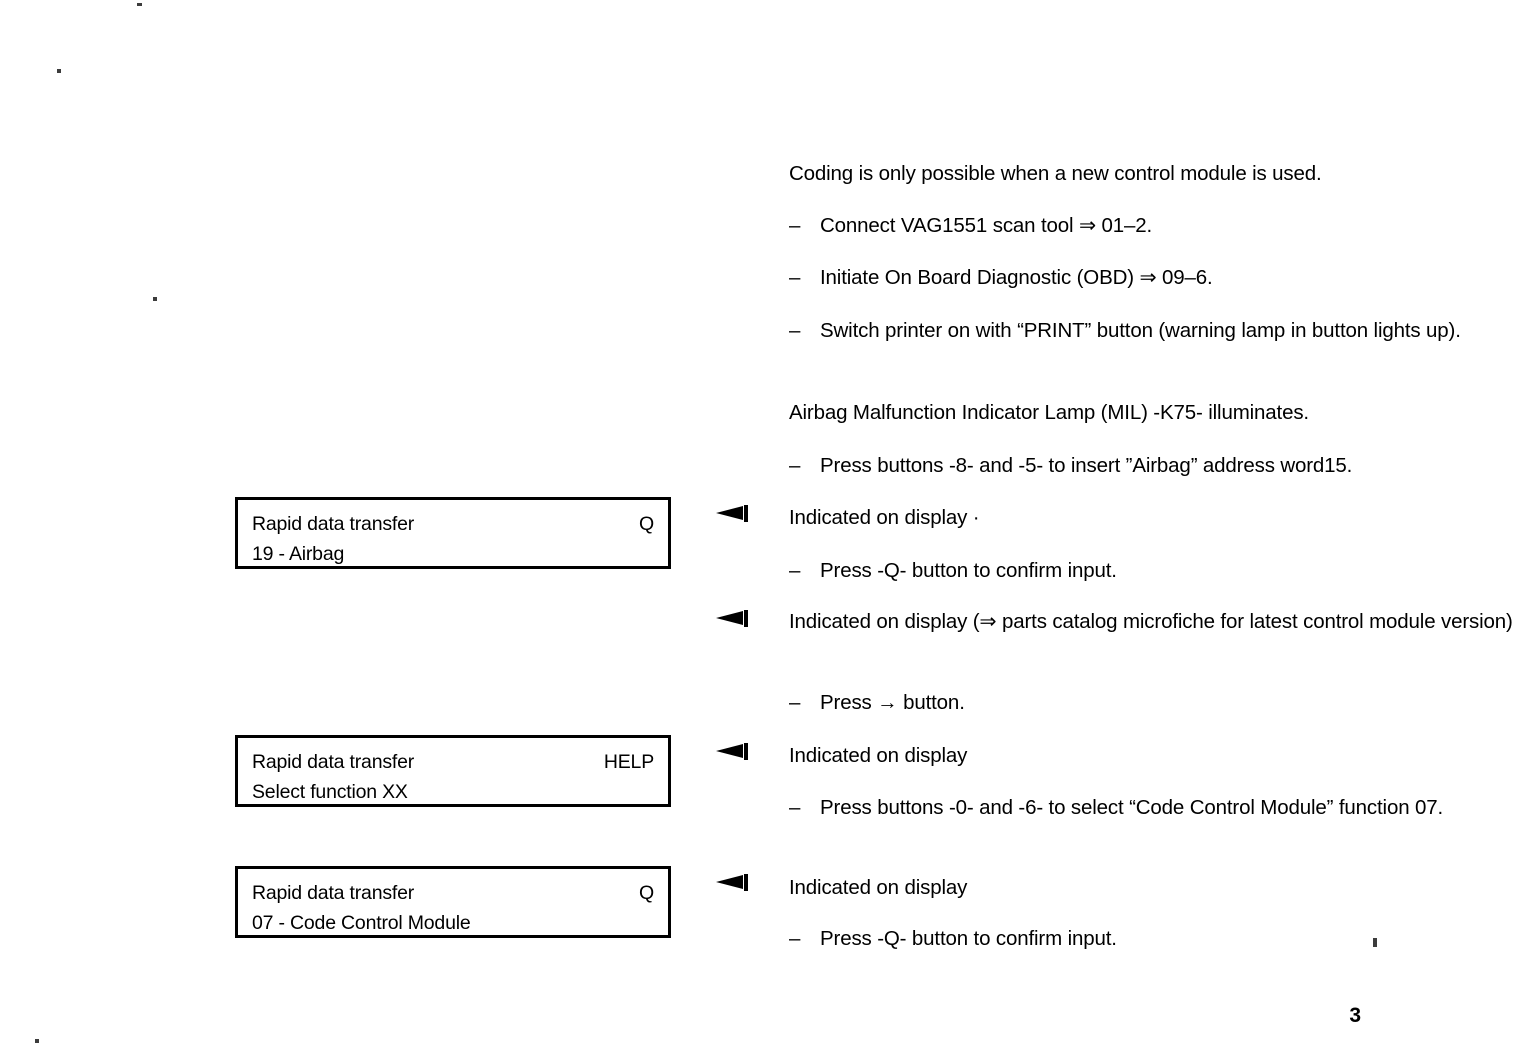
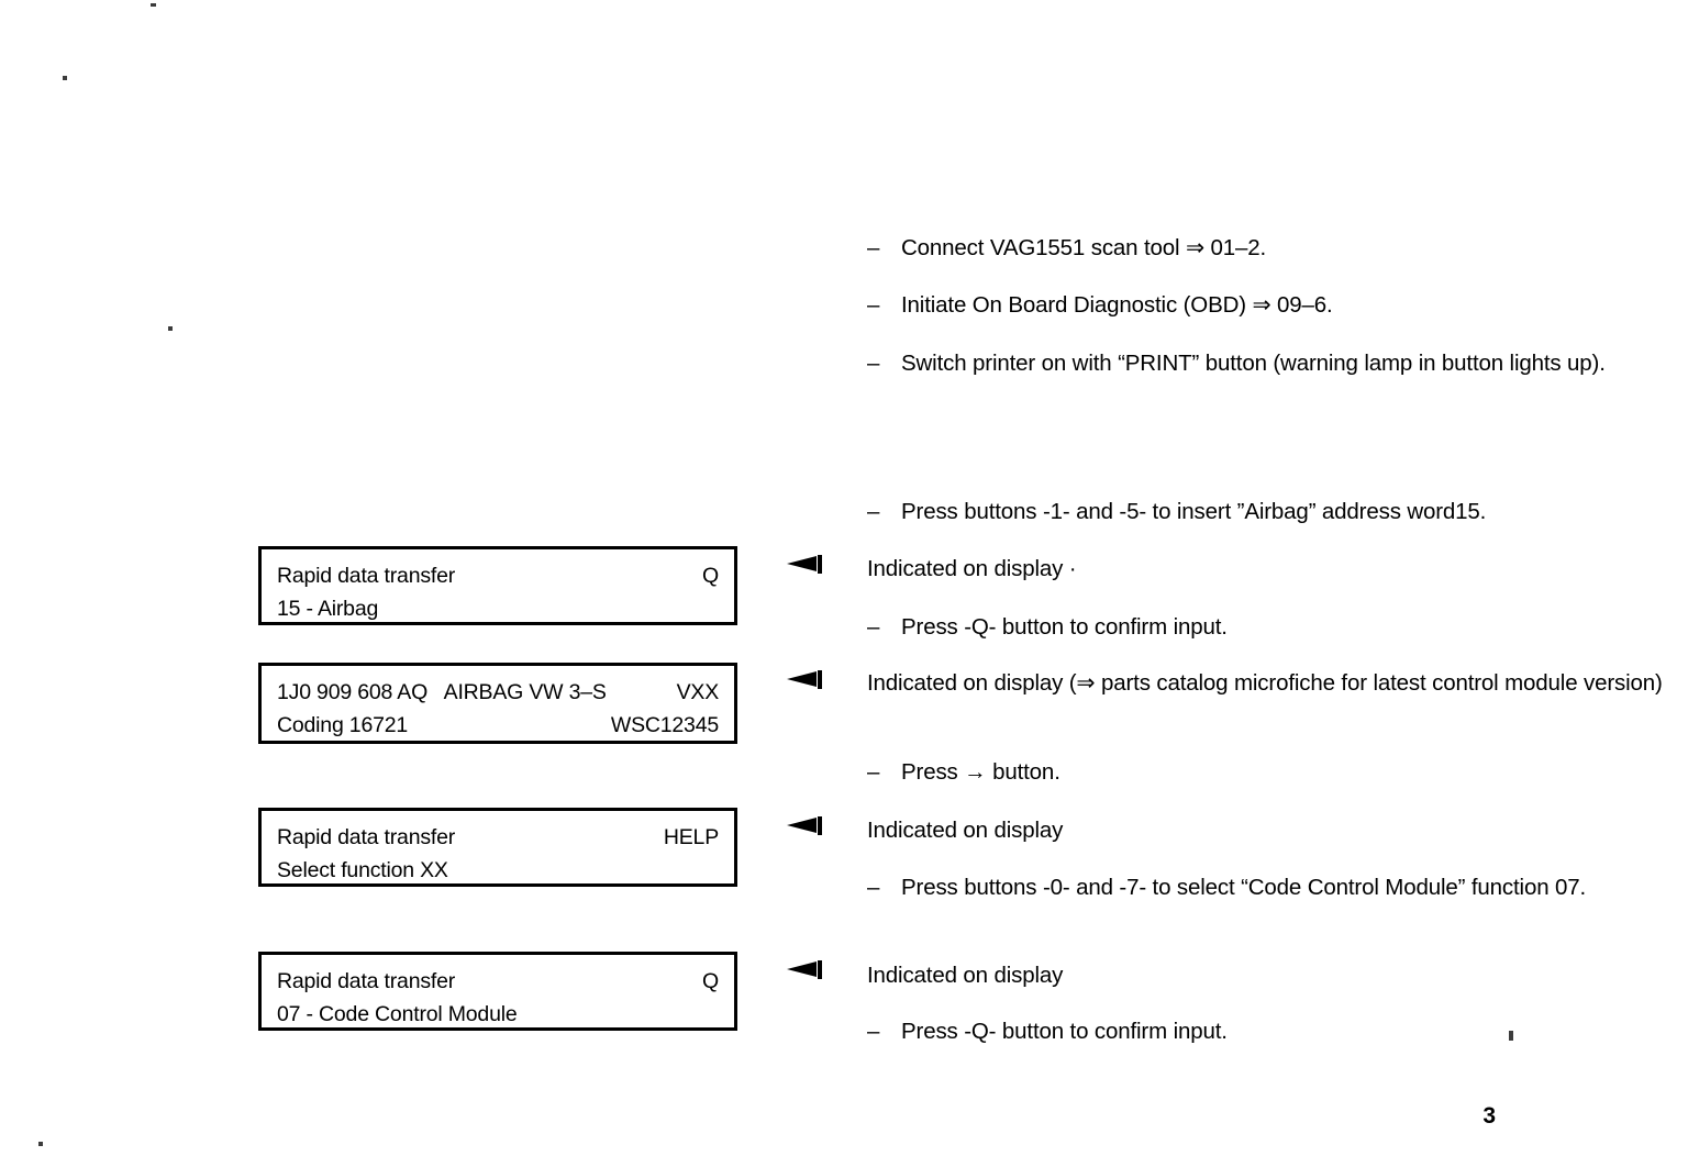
- Coding is only possible when a new control module is used.
  –
  Connect VAG1551 scan tool ⇒ 01–2.
  –
  Initiate On Board Diagnostic (OBD) ⇒ 09–6.
  –
  Switch printer on with “PRINT” button (warning lamp in button lights up).
- Airbag Malfunction Indicator Lamp (MIL) -K75- illuminates.
  –
- Press buttons -8- and -5- to insert ”Airbag” address word15.
+ Press buttons -1- and -5- to insert ”Airbag” address word15.
  Indicated on display ·
  –
  Press -Q- button to confirm input.
  Indicated on display (⇒ parts catalog microfiche for latest control module version)
  –
  Press → button.
  Indicated on display
  –
- Press buttons -0- and -6- to select “Code Control Module” function 07.
+ Press buttons -0- and -7- to select “Code Control Module” function 07.
  Indicated on display
  –
  Press -Q- button to confirm input.
  Rapid data transfer
  Q
- 19 - Airbag
+ 15 - Airbag
+ 1J0 909 608 AQ AIRBAG VW 3–S
+ VXX
+ Coding 16721
+ WSC12345
  Rapid data transfer
  HELP
  Select function XX
  Rapid data transfer
  Q
  07 - Code Control Module
  3
